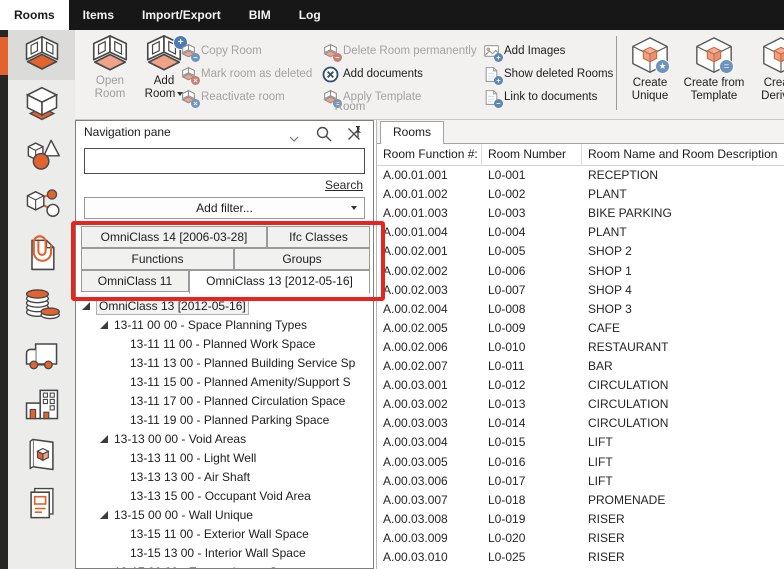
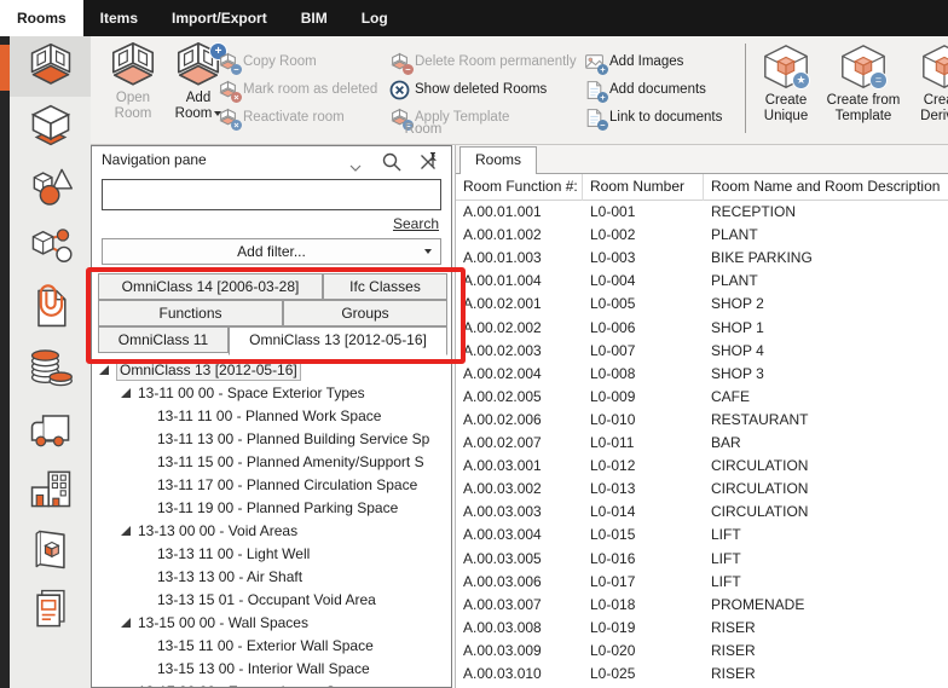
  Rooms
  Items
  Import/Export
  BIM
  Log
  Open
  Room
  +
  Add
  Room
  −
  Copy Room
  ×
  Mark room as deleted
  ×
  Reactivate room
  −
  Delete Room permanently
- Add documents
+ Show deleted Rooms
  =
  Apply Template
  +
  Add Images
  +
- Show deleted Rooms
+ Add documents
  −
  Link to documents
  ★
  Create
  Unique
  =
  Create from
  Template
  Room
  Navigation pane
  Search
  Add filter...
  OmniClass 14 [2006-03-28]
  Ifc Classes
  Functions
  Groups
  OmniClass 11
  OmniClass 13 [2012-05-16]
  OmniClass 13 [2012-05-16]
- 13-11 00 00 - Space Planning Types
+ 13-11 00 00 - Space Exterior Types
  13-11 11 00 - Planned Work Space
  13-11 13 00 - Planned Building Service Sp
  13-11 15 00 - Planned Amenity/Support S
  13-11 17 00 - Planned Circulation Space
  13-11 19 00 - Planned Parking Space
  13-13 00 00 - Void Areas
  13-13 11 00 - Light Well
  13-13 13 00 - Air Shaft
- 13-13 15 00 - Occupant Void Area
+ 13-13 15 01 - Occupant Void Area
- 13-15 00 00 - Wall Unique
+ 13-15 00 00 - Wall Spaces
  13-15 11 00 - Exterior Wall Space
  13-15 13 00 - Interior Wall Space
  Rooms
  Room Function #:
  Room Number
  Room Name and Room Description
  A.00.01.001
  L0-001
  RECEPTION
  A.00.01.002
  L0-002
  PLANT
  A.00.01.003
  L0-003
  BIKE PARKING
  A.00.01.004
  L0-004
  PLANT
  A.00.02.001
  L0-005
  SHOP 2
  A.00.02.002
  L0-006
  SHOP 1
  A.00.02.003
  L0-007
  SHOP 4
  A.00.02.004
  L0-008
  SHOP 3
  A.00.02.005
  L0-009
  CAFE
  A.00.02.006
  L0-010
  RESTAURANT
  A.00.02.007
  L0-011
  BAR
  A.00.03.001
  L0-012
  CIRCULATION
  A.00.03.002
  L0-013
  CIRCULATION
  A.00.03.003
  L0-014
  CIRCULATION
  A.00.03.004
  L0-015
  LIFT
  A.00.03.005
  L0-016
  LIFT
  A.00.03.006
  L0-017
  LIFT
  A.00.03.007
  L0-018
  PROMENADE
  A.00.03.008
  L0-019
  RISER
  A.00.03.009
  L0-020
  RISER
  A.00.03.010
  L0-025
  RISER
